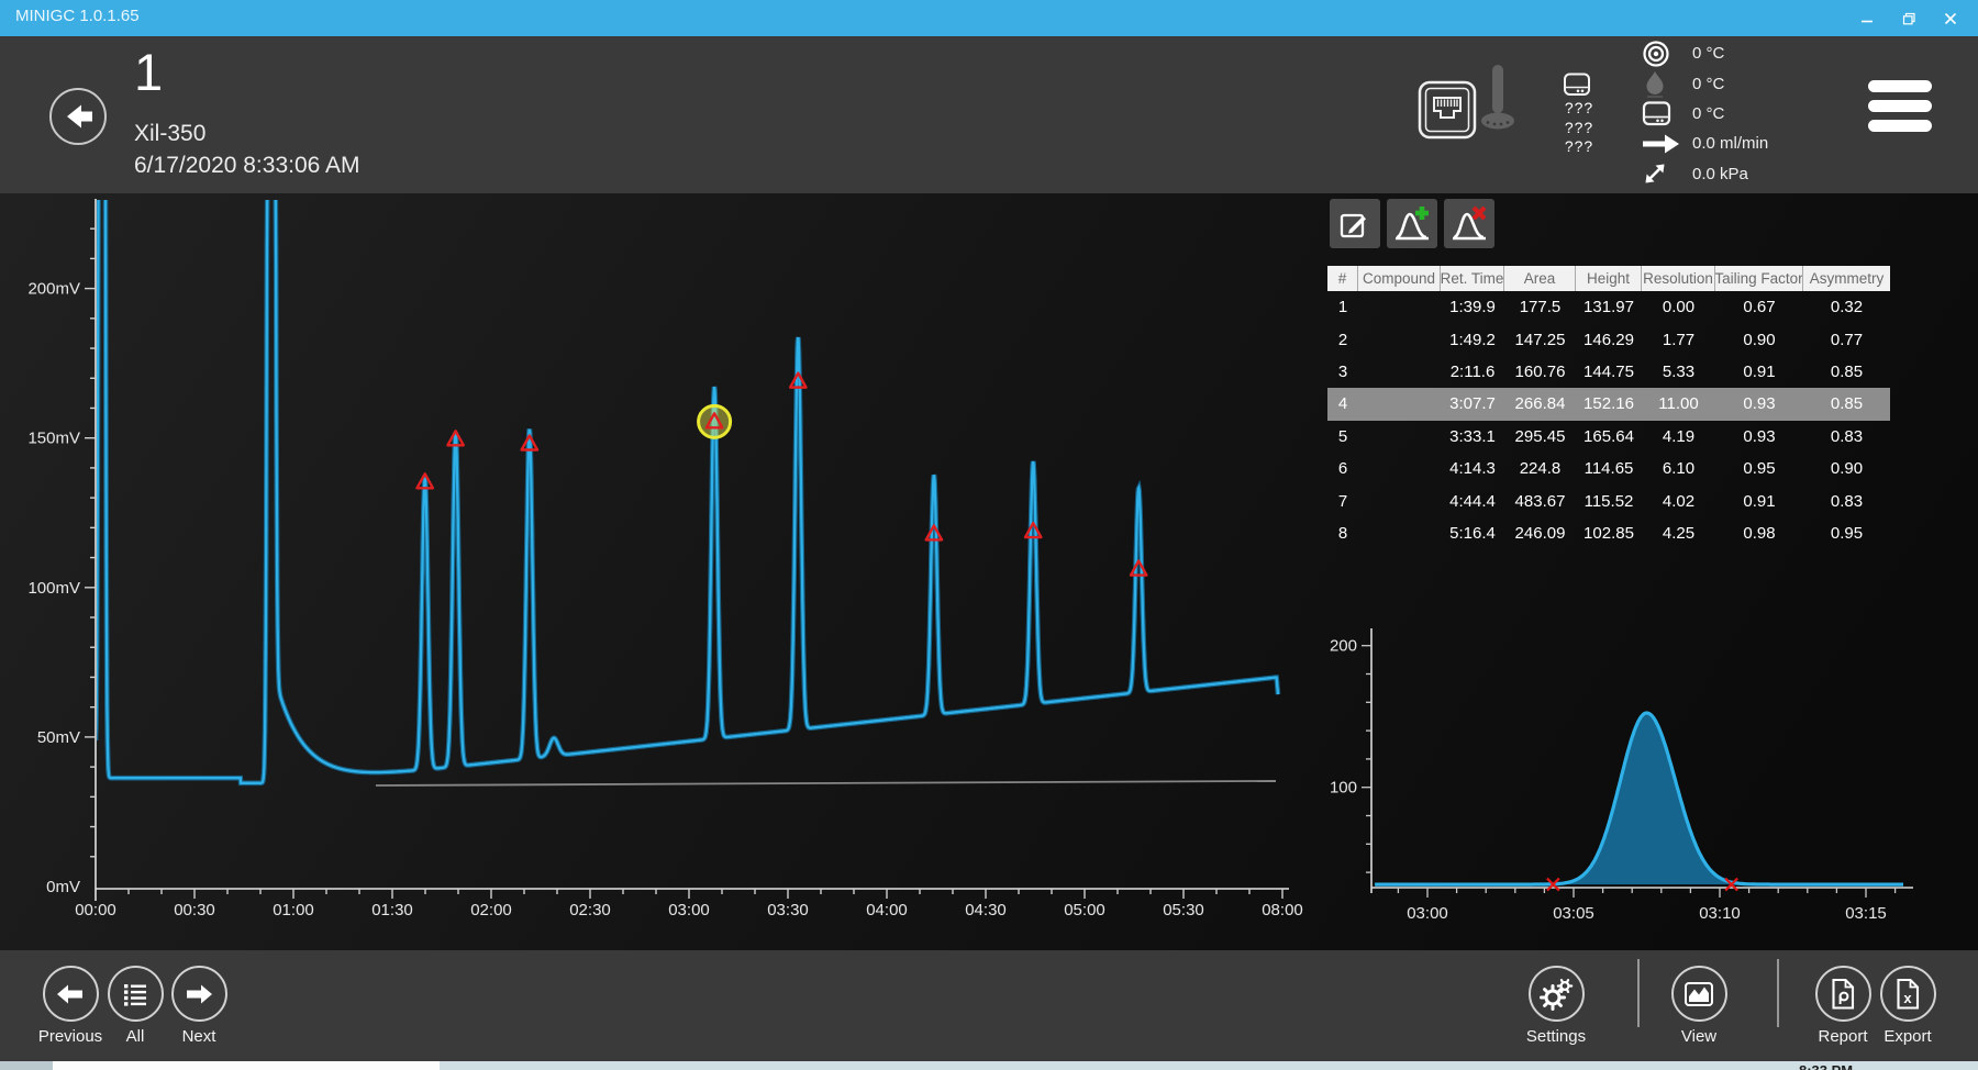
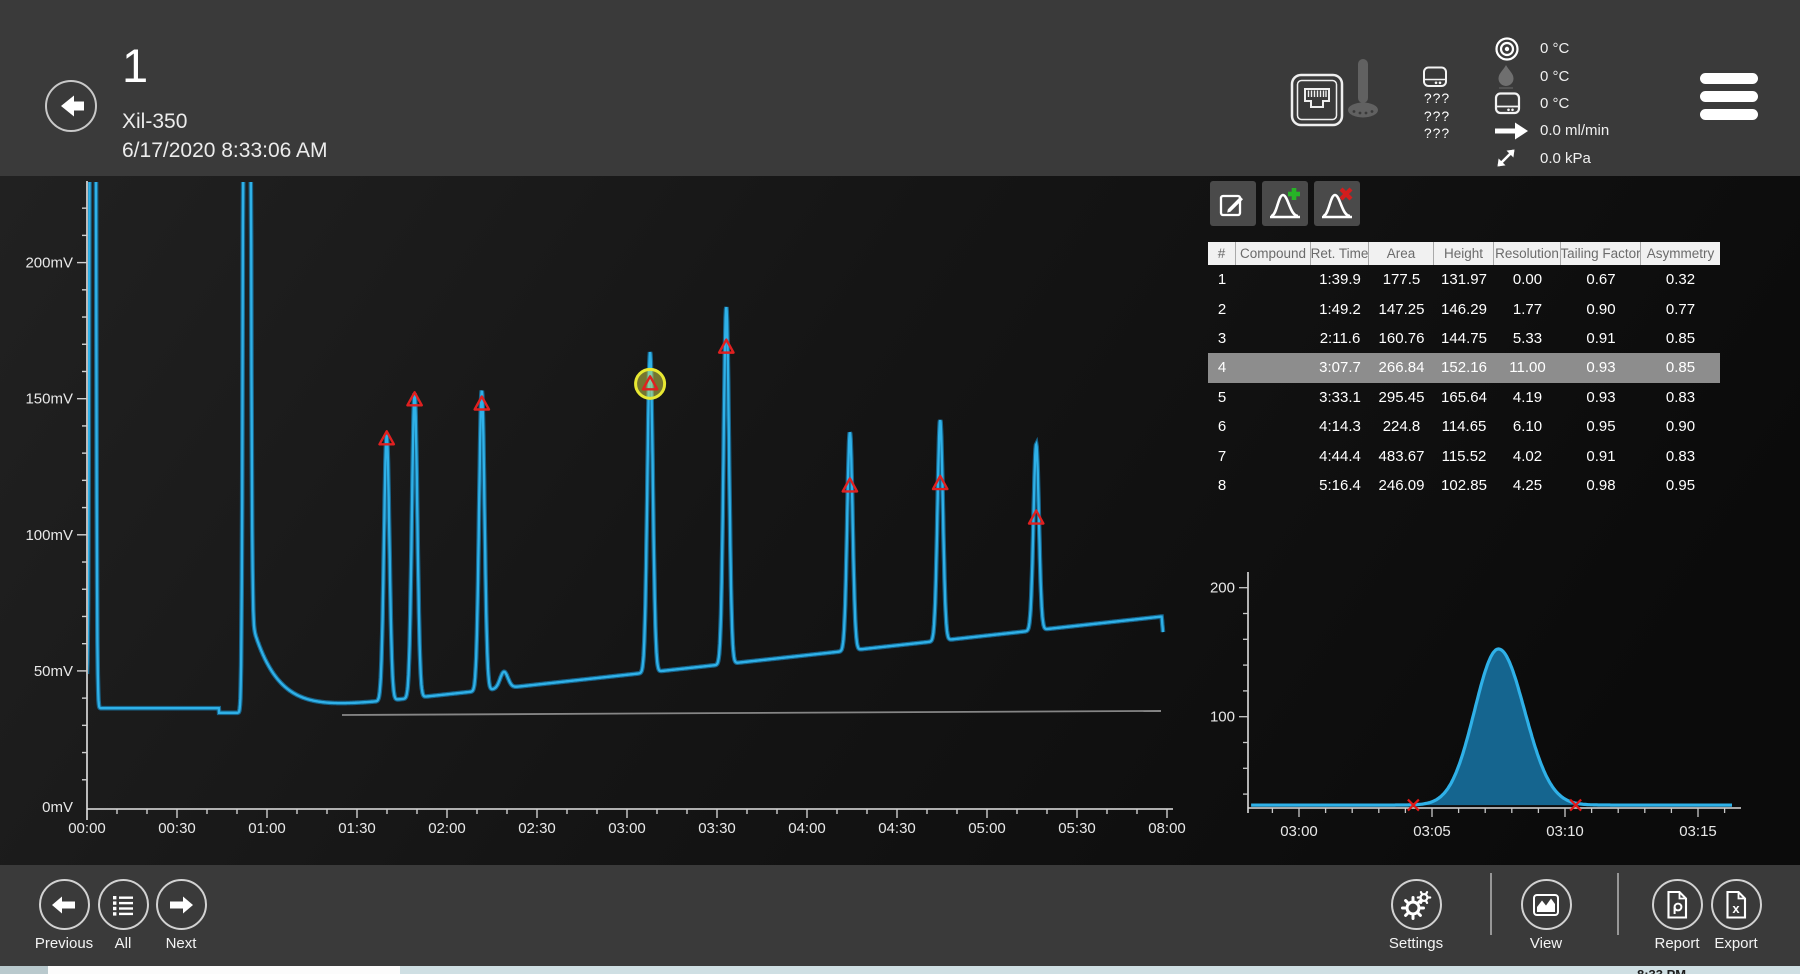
- MINIGC 1.0.1.65
  1
  Xil-350
  6/17/2020 8:33:06 AM
  ???
  ???
  ???
  0 °C
  0 °C
  0 °C
  0.0 ml/min
  0.0 kPa
  0mV
  50mV
  100mV
  150mV
  200mV
  00:00
  00:30
  01:00
  01:30
  02:00
  02:30
  03:00
  03:30
  04:00
  04:30
  05:00
  05:30
  08:00
  #
  Compound
  Ret. Time
  Area
  Height
  Resolution
  Tailing Factor
  Asymmetry
  1
  1:39.9
  177.5
  131.97
  0.00
  0.67
  0.32
  2
  1:49.2
  147.25
  146.29
  1.77
  0.90
  0.77
  3
  2:11.6
  160.76
  144.75
  5.33
  0.91
  0.85
  4
  3:07.7
  266.84
  152.16
  11.00
  0.93
  0.85
  5
  3:33.1
  295.45
  165.64
  4.19
  0.93
  0.83
  6
  4:14.3
  224.8
  114.65
  6.10
  0.95
  0.90
  7
  4:44.4
  483.67
  115.52
  4.02
  0.91
  0.83
  8
  5:16.4
  246.09
  102.85
  4.25
  0.98
  0.95
  100
  200
  03:00
  03:05
  03:10
  03:15
  Previous
  All
  Next
  Settings
  View
  Report
  x
  Export
